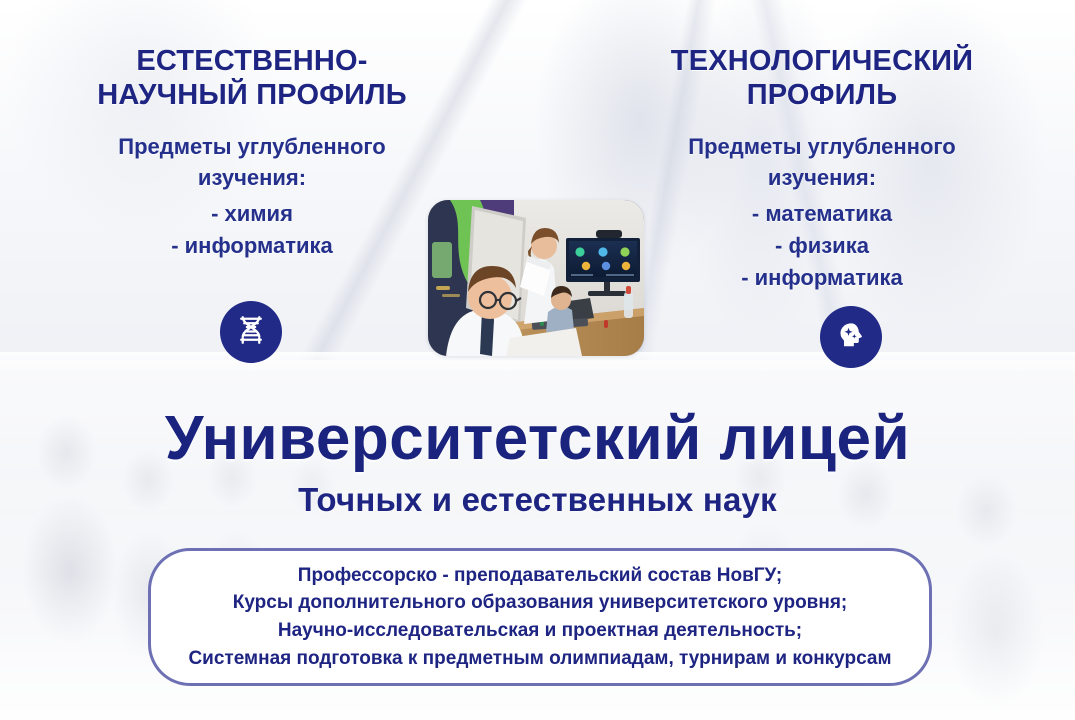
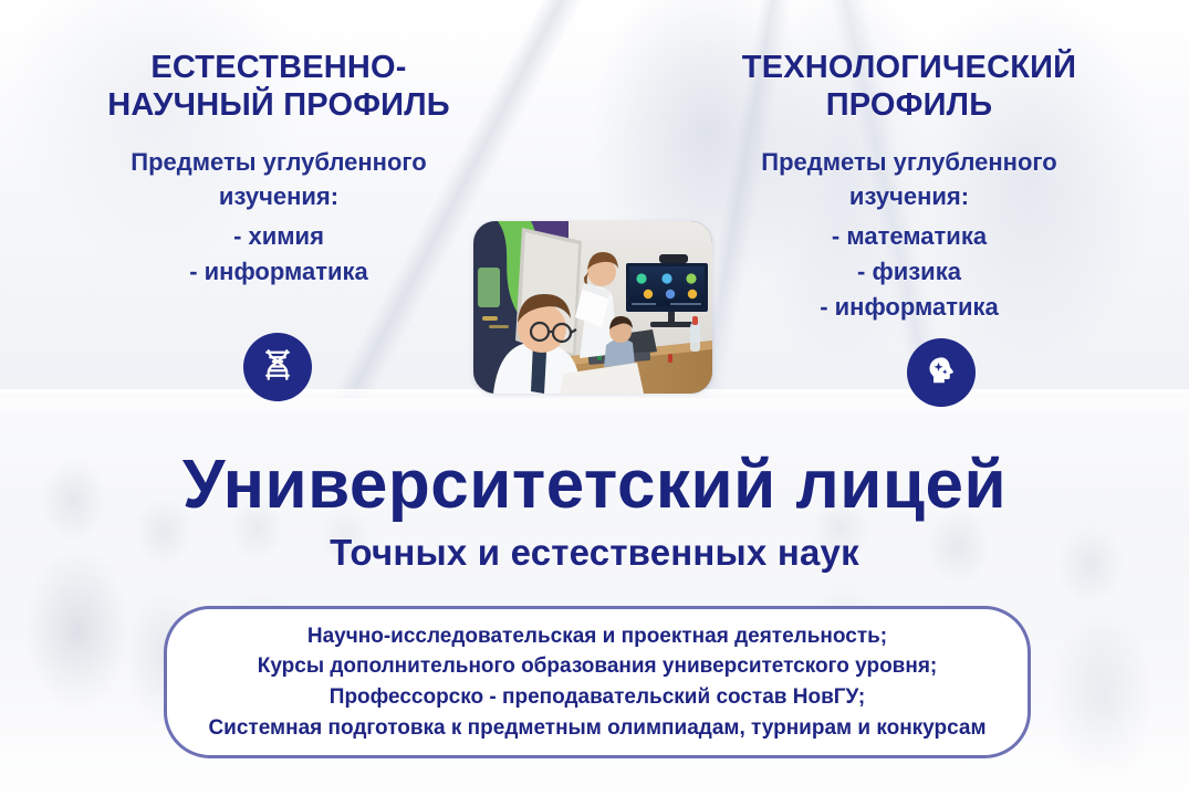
  ЕСТЕСТВЕННО-
  НАУЧНЫЙ ПРОФИЛЬ
  Предметы углубленного
  изучения:
  - химия
  - информатика
  ТЕХНОЛОГИЧЕСКИЙ
  ПРОФИЛЬ
  Предметы углубленного
  изучения:
  - математика
  - физика
  - информатика
  Университетский лицей
  Точных и естественных наук
- Профессорско - преподавательский состав НовГУ;
+ Научно-исследовательская и проектная деятельность;
  Курсы дополнительного образования университетского уровня;
- Научно-исследовательская и проектная деятельность;
+ Профессорско - преподавательский состав НовГУ;
  Системная подготовка к предметным олимпиадам, турнирам и конкурсам
